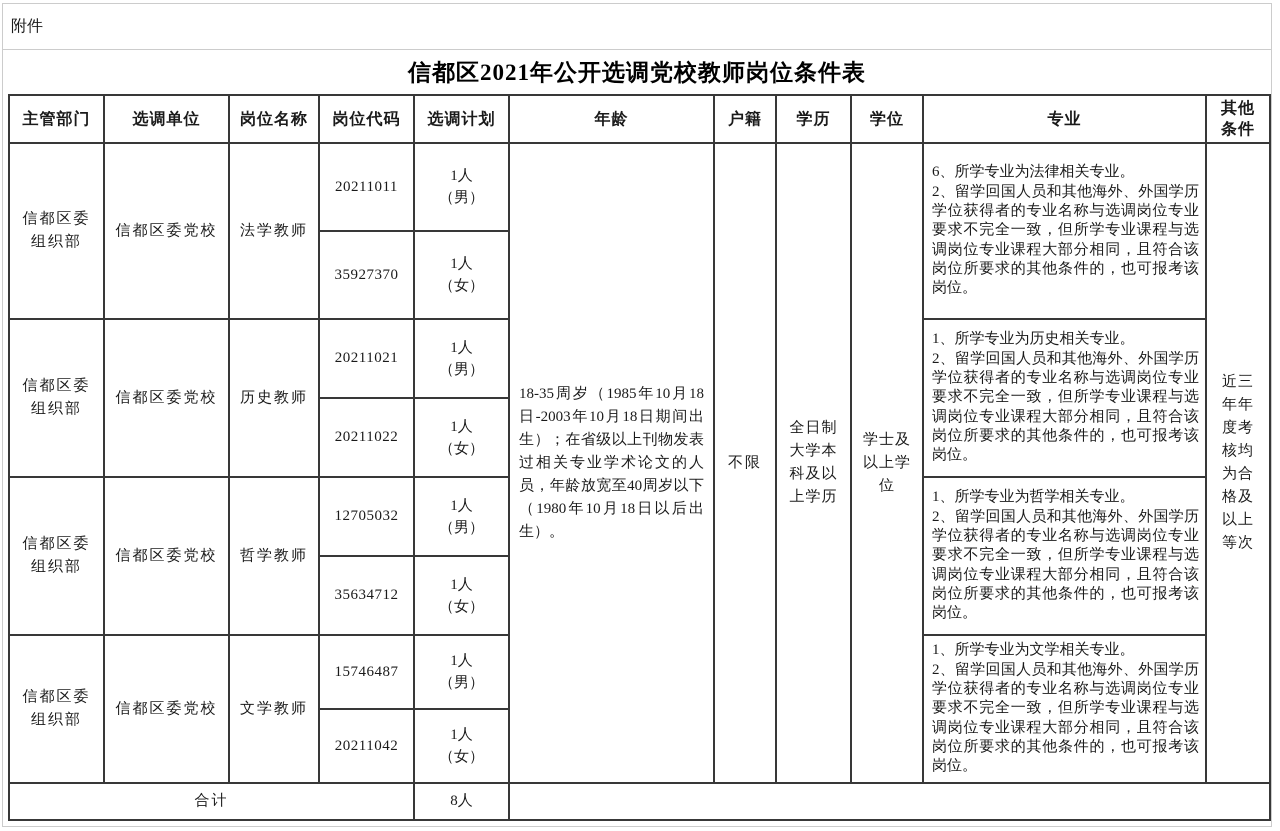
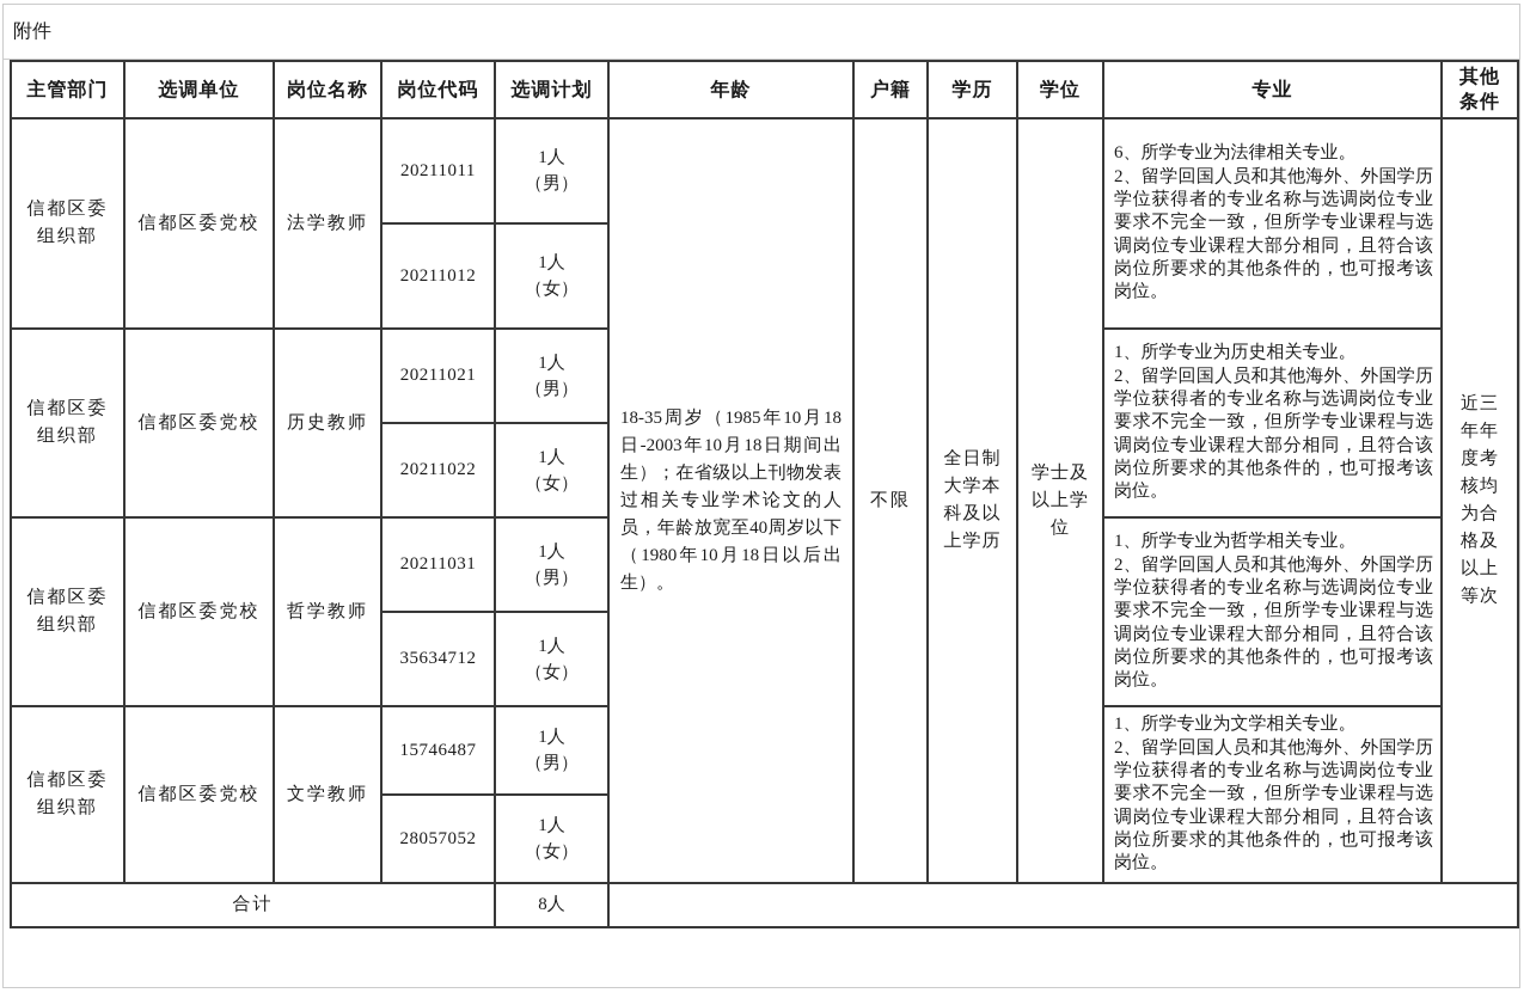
  附件
- 信都区2021年公开选调党校教师岗位条件表
  主管部门	选调单位	岗位名称	岗位代码	选调计划	年龄	户籍	学历	学位	专业	其他条件
  信都区委组织部	信都区委党校	法学教师	20211011	1人 （男）	18-35周岁（1985年10月18日-2003年10月18日期间出生）；在省级以上刊物发表过相关专业学术论文的人员，年龄放宽至40周岁以下（1980年10月18日以后出生）。	不限	全日制大学本科及以上学历	学士及以上学位	6、所学专业为法律相关专业。 2、留学回国人员和其他海外、外国学历学位获得者的专业名称与选调岗位专业要求不完全一致，但所学专业课程与选调岗位专业课程大部分相同，且符合该岗位所要求的其他条件的，也可报考该岗位。	近三年年度考核均为合格及以上等次
- 35927370	1人 （女）
+ 20211012	1人 （女）
  信都区委组织部	信都区委党校	历史教师	20211021	1人 （男）	1、所学专业为历史相关专业。 2、留学回国人员和其他海外、外国学历学位获得者的专业名称与选调岗位专业要求不完全一致，但所学专业课程与选调岗位专业课程大部分相同，且符合该岗位所要求的其他条件的，也可报考该岗位。
  20211022	1人 （女）
- 信都区委组织部	信都区委党校	哲学教师	12705032	1人 （男）	1、所学专业为哲学相关专业。 2、留学回国人员和其他海外、外国学历学位获得者的专业名称与选调岗位专业要求不完全一致，但所学专业课程与选调岗位专业课程大部分相同，且符合该岗位所要求的其他条件的，也可报考该岗位。
+ 信都区委组织部	信都区委党校	哲学教师	20211031	1人 （男）	1、所学专业为哲学相关专业。 2、留学回国人员和其他海外、外国学历学位获得者的专业名称与选调岗位专业要求不完全一致，但所学专业课程与选调岗位专业课程大部分相同，且符合该岗位所要求的其他条件的，也可报考该岗位。
  35634712	1人 （女）
  信都区委组织部	信都区委党校	文学教师	15746487	1人 （男）	1、所学专业为文学相关专业。 2、留学回国人员和其他海外、外国学历学位获得者的专业名称与选调岗位专业要求不完全一致，但所学专业课程与选调岗位专业课程大部分相同，且符合该岗位所要求的其他条件的，也可报考该岗位。
- 20211042	1人 （女）
+ 28057052	1人 （女）
  合计	8人
